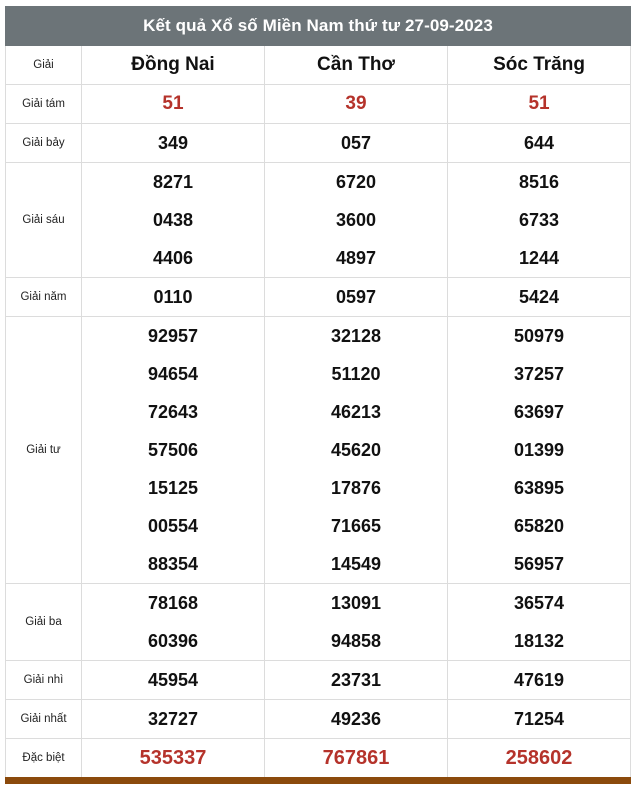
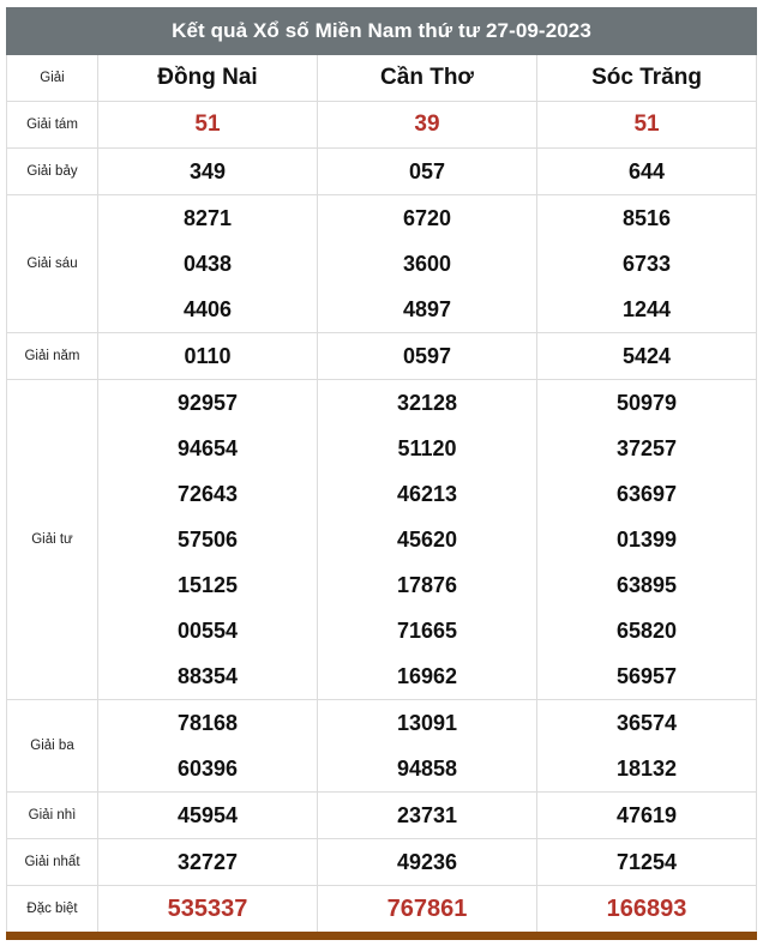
  Kết quả Xổ số Miền Nam thứ tư 27-09-2023
  Giải	Đồng Nai	Cần Thơ	Sóc Trăng
  Giải tám	51	39	51
  Giải bảy	349	057	644
  Giải sáu	827104384406	672036004897	851667331244
  Giải năm	0110	0597	5424
- Giải tư	92957946547264357506151250055488354	32128511204621345620178767166514549	50979372576369701399638956582056957
+ Giải tư	92957946547264357506151250055488354	32128511204621345620178767166516962	50979372576369701399638956582056957
  Giải ba	7816860396	1309194858	3657418132
  Giải nhì	45954	23731	47619
  Giải nhất	32727	49236	71254
- Đặc biệt	535337	767861	258602
+ Đặc biệt	535337	767861	166893
